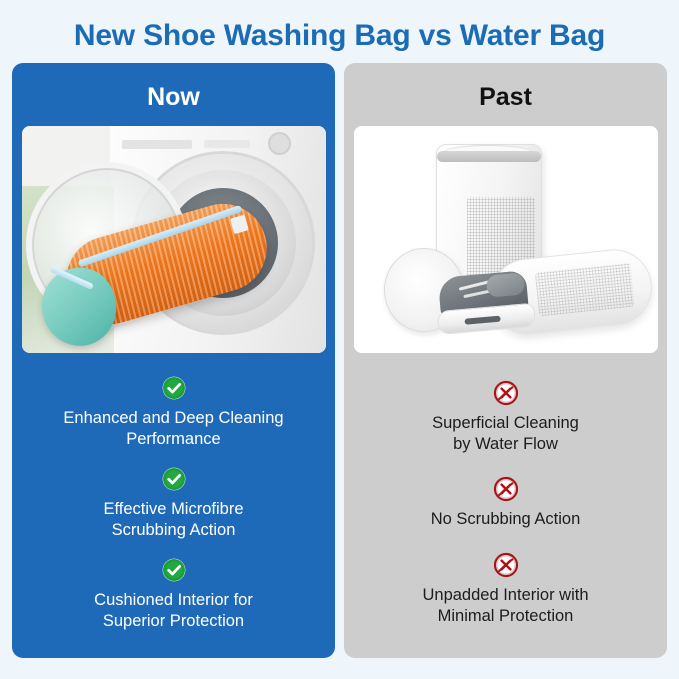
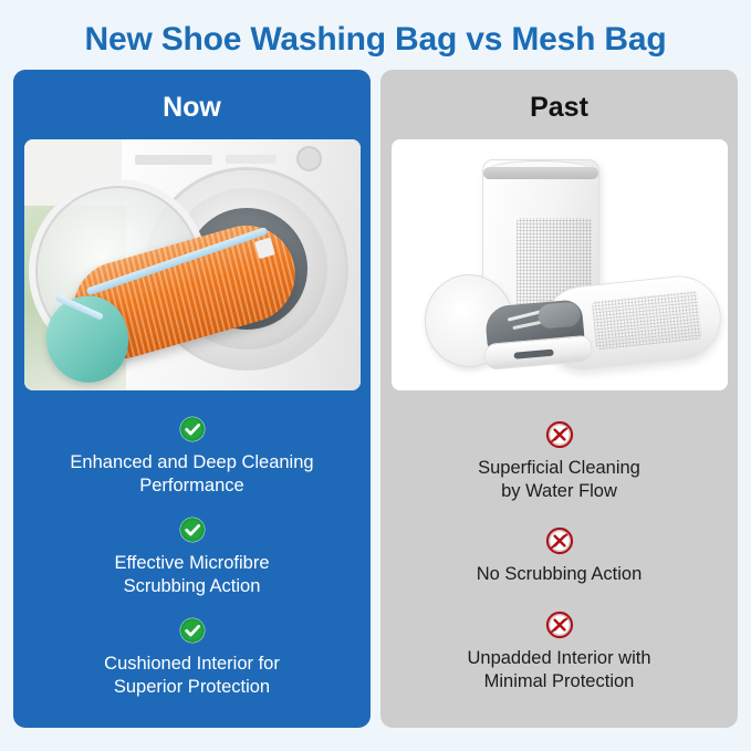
- New Shoe Washing Bag vs Water Bag
+ New Shoe Washing Bag vs Mesh Bag
  Now
  Enhanced and Deep Cleaning
  Performance
  Effective Microfibre
  Scrubbing Action
  Cushioned Interior for
  Superior Protection
  Past
  Superficial Cleaning
  by Water Flow
  No Scrubbing Action
  Unpadded Interior with
  Minimal Protection
